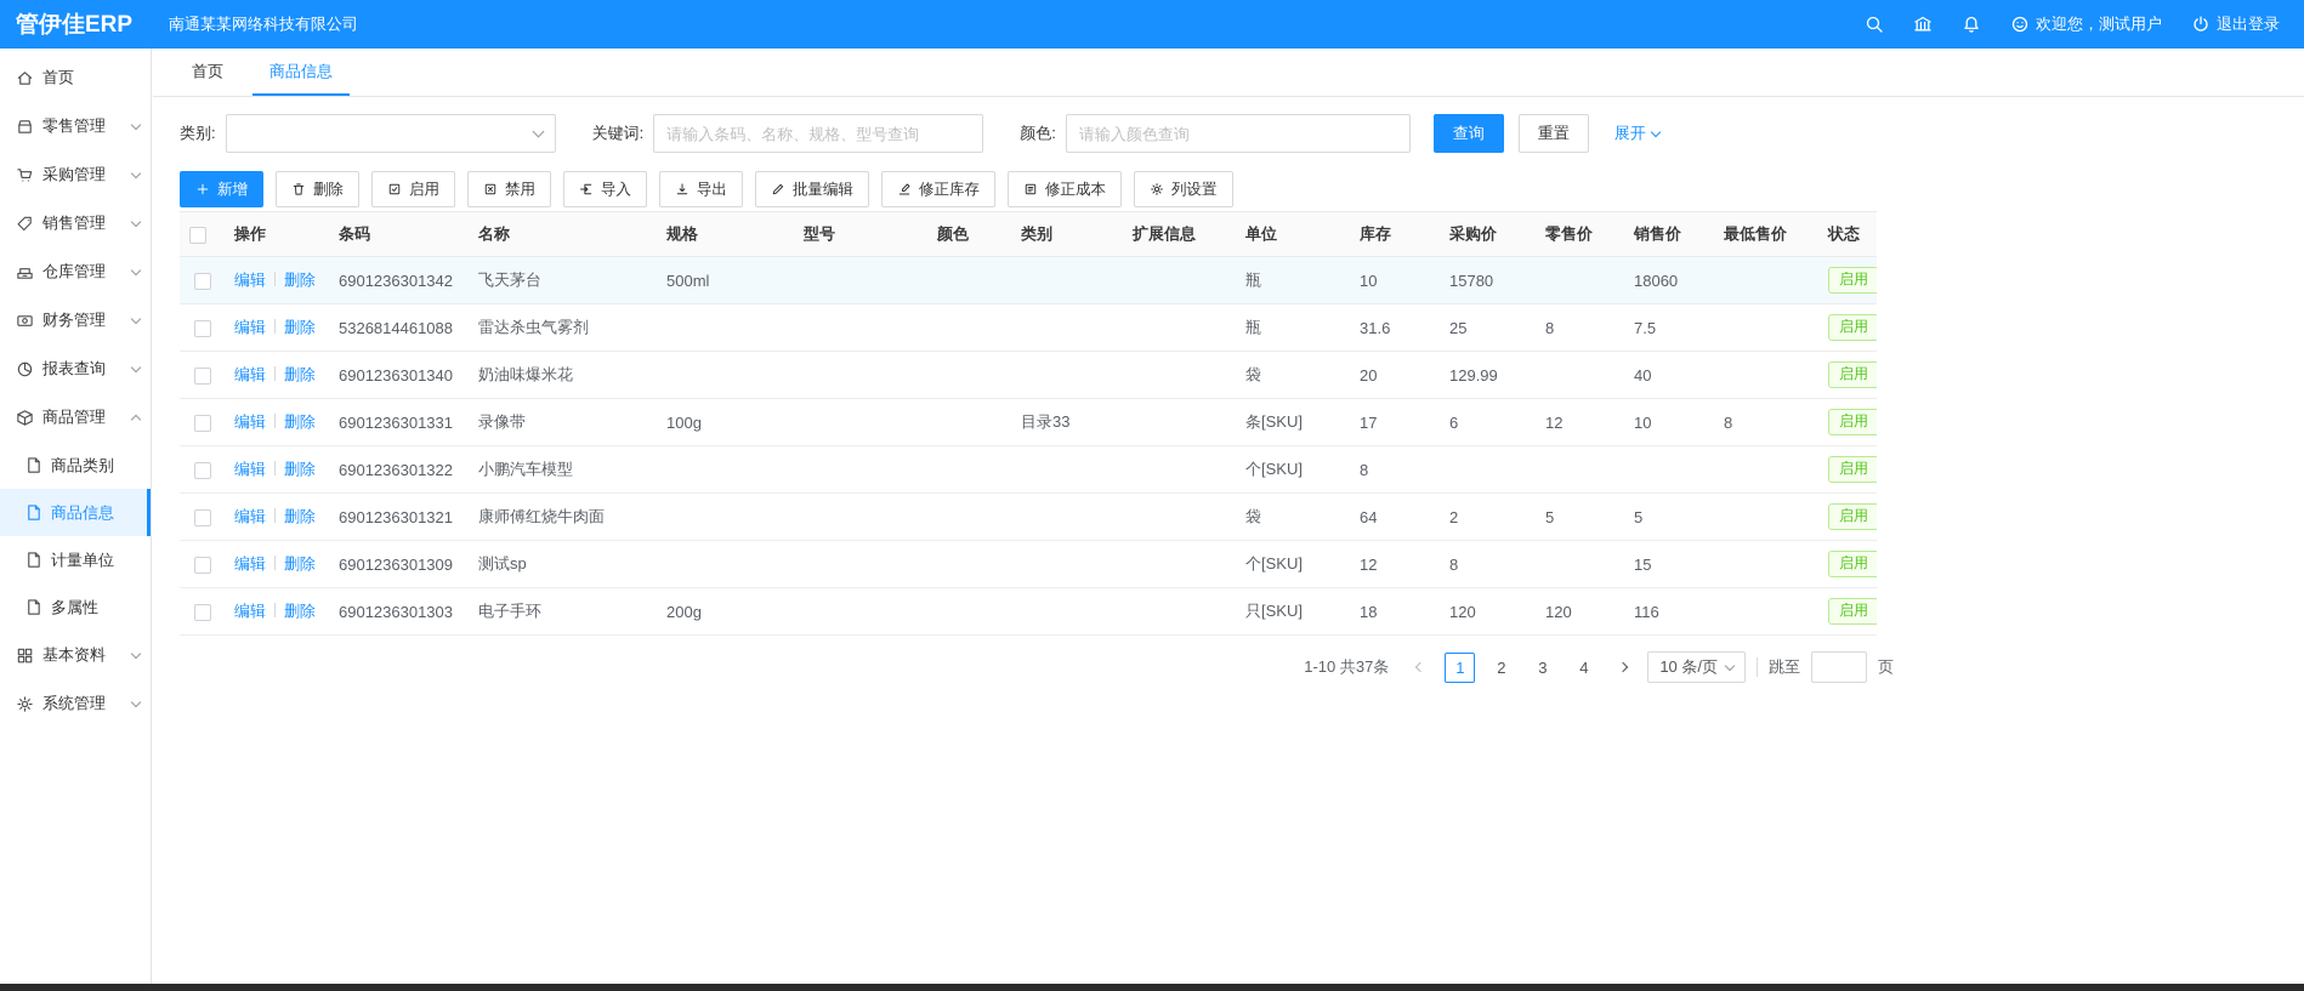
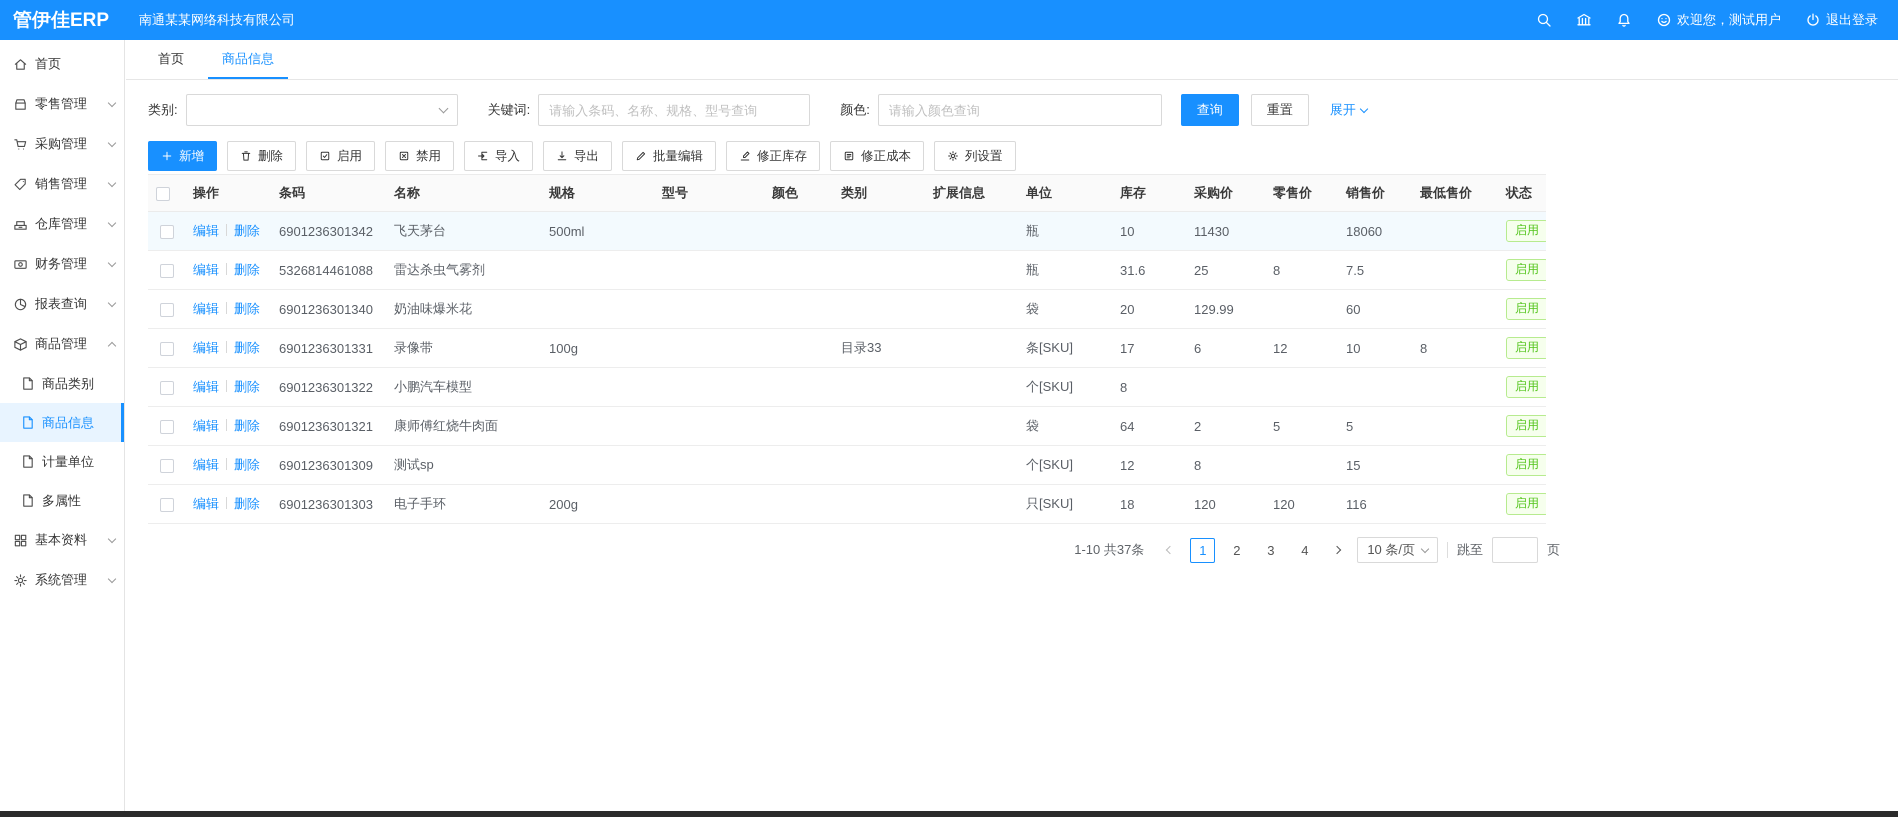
  管伊佳ERP
  南通某某网络科技有限公司
  欢迎您，测试用户
  退出登录
  首页
  零售管理
  采购管理
  销售管理
  仓库管理
  财务管理
  报表查询
  商品管理
  商品类别
  商品信息
  计量单位
  多属性
  基本资料
  系统管理
  首页
  商品信息
  类别:
  关键词:
  请输入条码、名称、规格、型号查询
  颜色:
  请输入颜色查询
  查询
  重置
  展开
  新增
  删除
  启用
  禁用
  导入
  导出
  批量编辑
  修正库存
  修正成本
  列设置
  	操作	条码	名称	规格	型号	颜色	类别	扩展信息	单位	库存	采购价	零售价	销售价	最低售价	状态
- 	编辑 删除	6901236301342	飞天茅台	500ml					瓶	10	15780		18060		启用
+ 	编辑 删除	6901236301342	飞天茅台	500ml					瓶	10	11430		18060		启用
  	编辑 删除	5326814461088	雷达杀虫气雾剂						瓶	31.6	25	8	7.5		启用
- 	编辑 删除	6901236301340	奶油味爆米花						袋	20	129.99		40		启用
+ 	编辑 删除	6901236301340	奶油味爆米花						袋	20	129.99		60		启用
  	编辑 删除	6901236301331	录像带	100g			目录33		条[SKU]	17	6	12	10	8	启用
  	编辑 删除	6901236301322	小鹏汽车模型						个[SKU]	8					启用
  	编辑 删除	6901236301321	康师傅红烧牛肉面						袋	64	2	5	5		启用
  	编辑 删除	6901236301309	测试sp						个[SKU]	12	8		15		启用
  	编辑 删除	6901236301303	电子手环	200g					只[SKU]	18	120	120	116		启用
  1-10 共37条
  1
  2
  3
  4
  10 条/页
  跳至
  页
